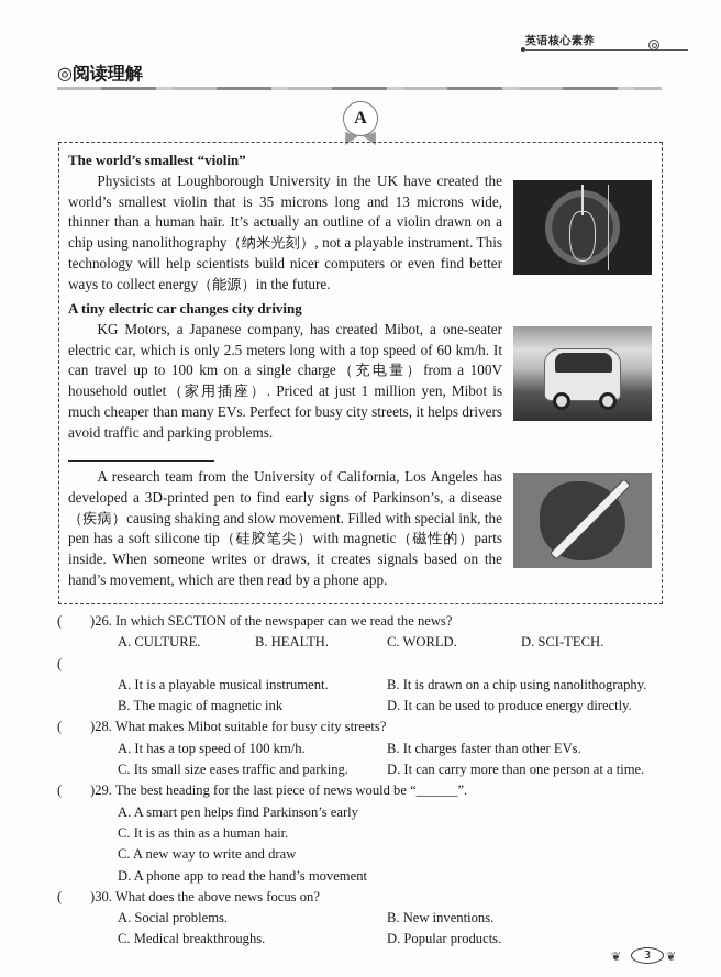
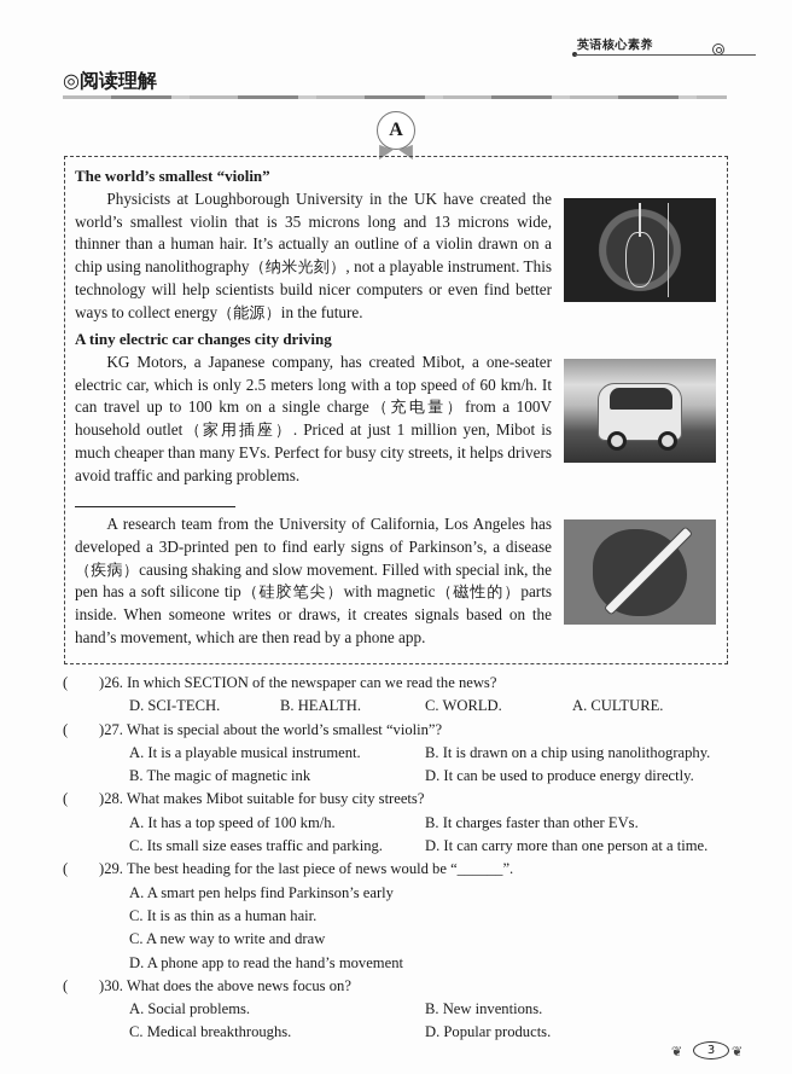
  英语核心素养
  ◎阅读理解
  A
  The world’s smallest “violin”
  Physicists at Loughborough University in the UK have created the world’s smallest violin that is 35 microns long and 13 microns wide, thinner than a human hair. It’s actually an outline of a violin drawn on a chip using nanolithography（纳米光刻）, not a playable instrument. This technology will help scientists build nicer computers or even find better ways to collect energy（能源）in the future.
  A tiny electric car changes city driving
  KG Motors, a Japanese company, has created Mibot, a one-seater electric car, which is only 2.5 meters long with a top speed of 60 km/h. It can travel up to 100 km on a single charge（充电量）from a 100V household outlet（家用插座）. Priced at just 1 million yen, Mibot is much cheaper than many EVs. Perfect for busy city streets, it helps drivers avoid traffic and parking problems.
  A research team from the University of California, Los Angeles has developed a 3D-printed pen to find early signs of Parkinson’s, a disease（疾病）causing shaking and slow movement. Filled with special ink, the pen has a soft silicone tip（硅胶笔尖）with magnetic（磁性的）parts inside. When someone writes or draws, it creates signals based on the hand’s movement, which are then read by a phone app.
  (
  )26. In which SECTION of the newspaper can we read the news?
- A. CULTURE.
+ D. SCI-TECH.
  B. HEALTH.
  C. WORLD.
- D. SCI-TECH.
+ A. CULTURE.
  (
+ )27. What is special about the world’s smallest “violin”?
  A. It is a playable musical instrument.
  B. It is drawn on a chip using nanolithography.
  B. The magic of magnetic ink
  D. It can be used to produce energy directly.
  (
  )28. What makes Mibot suitable for busy city streets?
  A. It has a top speed of 100 km/h.
  B. It charges faster than other EVs.
  C. Its small size eases traffic and parking.
  D. It can carry more than one person at a time.
  (
  )29. The best heading for the last piece of news would be “______”.
  A. A smart pen helps find Parkinson’s early
  C. It is as thin as a human hair.
  C. A new way to write and draw
  D. A phone app to read the hand’s movement
  (
  )30. What does the above news focus on?
  A. Social problems.
  B. New inventions.
  C. Medical breakthroughs.
  D. Popular products.
  ❦
  3
  ❦
